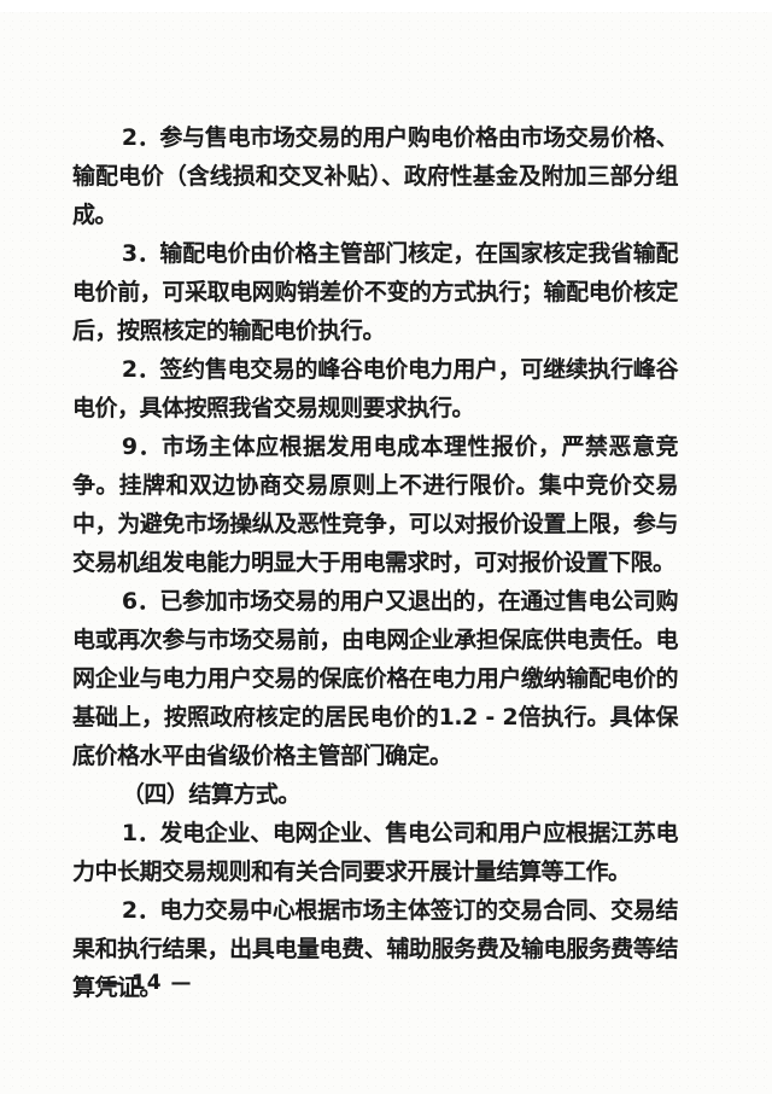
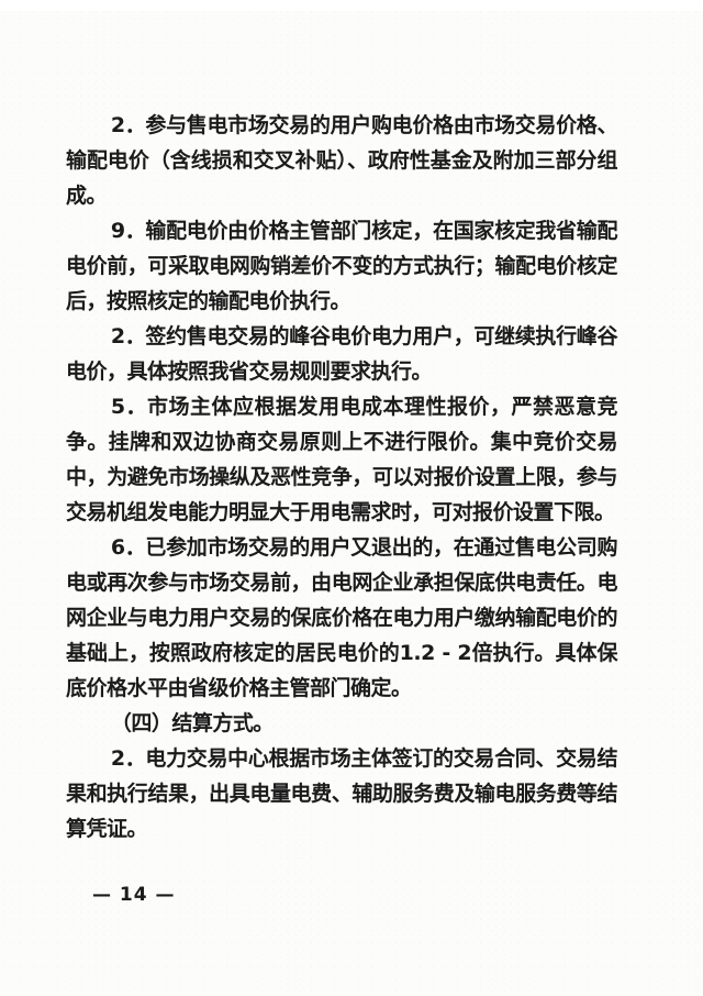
  2．参与售电市场交易的用户购电价格由市场交易价格、输配电价（含线损和交叉补贴）、政府性基金及附加三部分组成。
- 3．输配电价由价格主管部门核定，在国家核定我省输配电价前，可采取电网购销差价不变的方式执行；输配电价核定后，按照核定的输配电价执行。
+ 9．输配电价由价格主管部门核定，在国家核定我省输配电价前，可采取电网购销差价不变的方式执行；输配电价核定后，按照核定的输配电价执行。
  2．签约售电交易的峰谷电价电力用户，可继续执行峰谷电价，具体按照我省交易规则要求执行。
- 9．市场主体应根据发用电成本理性报价，严禁恶意竞争。挂牌和双边协商交易原则上不进行限价。集中竞价交易中，为避免市场操纵及恶性竞争，可以对报价设置上限，参与交易机组发电能力明显大于用电需求时，可对报价设置下限。
+ 5．市场主体应根据发用电成本理性报价，严禁恶意竞争。挂牌和双边协商交易原则上不进行限价。集中竞价交易中，为避免市场操纵及恶性竞争，可以对报价设置上限，参与交易机组发电能力明显大于用电需求时，可对报价设置下限。
  6．已参加市场交易的用户又退出的，在通过售电公司购电或再次参与市场交易前，由电网企业承担保底供电责任。电网企业与电力用户交易的保底价格在电力用户缴纳输配电价的基础上，按照政府核定的居民电价的1.2 - 2倍执行。具体保底价格水平由省级价格主管部门确定。
  （四）结算方式。
- 1．发电企业、电网企业、售电公司和用户应根据江苏电力中长期交易规则和有关合同要求开展计量结算等工作。
  2．电力交易中心根据市场主体签订的交易合同、交易结果和执行结果，出具电量电费、辅助服务费及输电服务费等结算凭证。
  — 14 —
